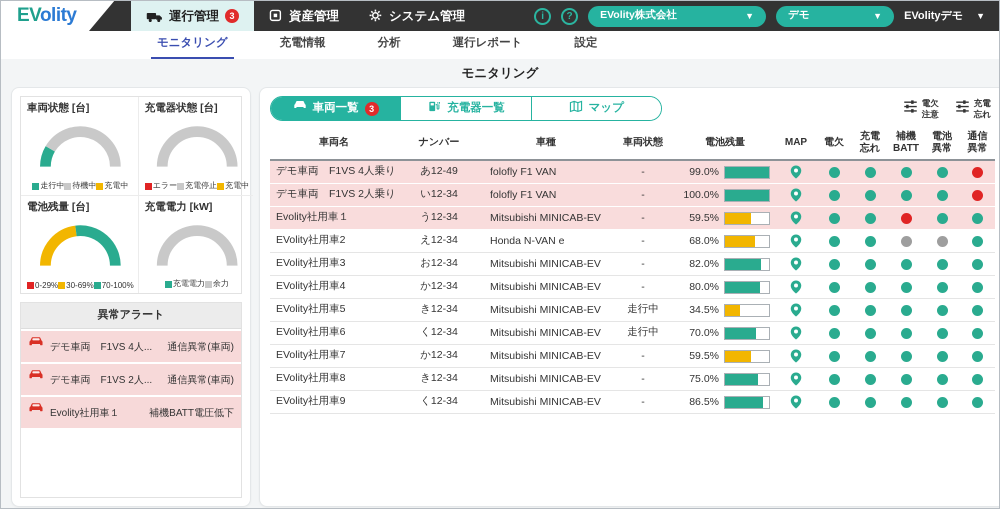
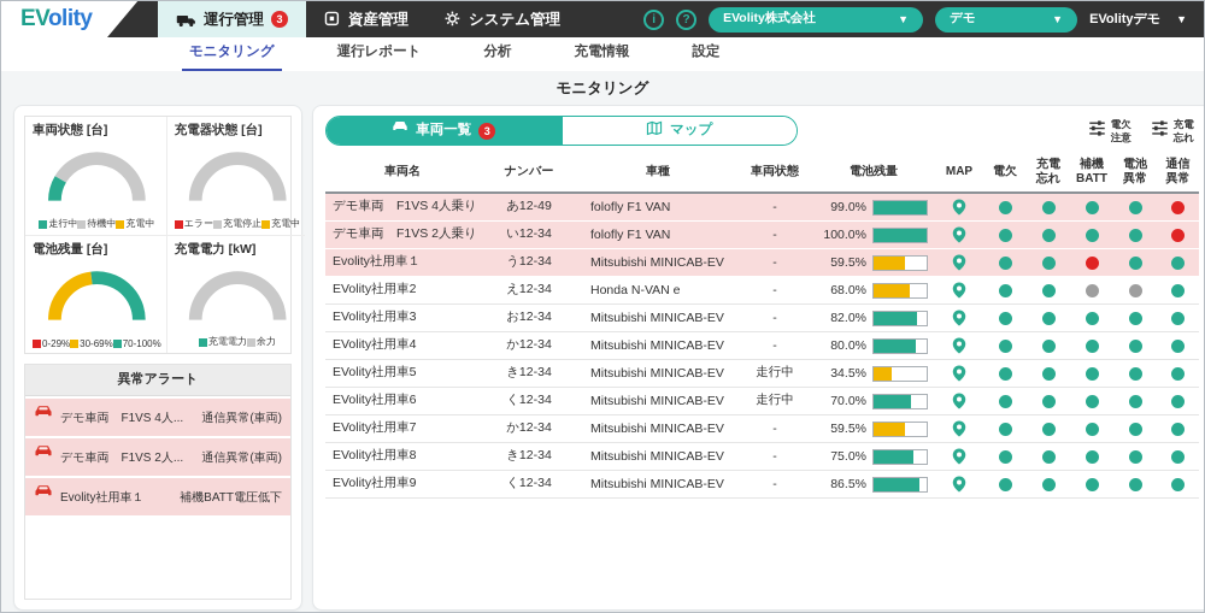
  EVolity
  運行管理
  3
  資産管理
  システム管理
  i
  ?
  EVolity株式会社
  ▼
  デモ
  ▼
  EVolityデモ
  ▼
  モニタリング
- 充電情報
+ 運行レポート
  分析
- 運行レポート
+ 充電情報
  設定
  モニタリング
  車両状態 [台]
  走行中
  待機中
  充電中
  充電器状態 [台]
  エラー
  充電停止
  充電中
  電池残量 [台]
  0-29%
  30-69%
  70-100%
  充電電力 [kW]
  充電電力
  余力
  異常アラート
  デモ車両 F1VS 4人...
  通信異常(車両)
  デモ車両 F1VS 2人...
  通信異常(車両)
  Evolity社用車１
  補機BATT電圧低下
  車両一覧
  3
- 充電器一覧
  マップ
  電欠
  注意
  充電
  忘れ
  車両名
  ナンバー
  車種
  車両状態
  電池残量
  MAP
  電欠
  充電
  忘れ
  補機
  BATT
  電池
  異常
  通信
  異常
  デモ車両 F1VS 4人乗り
  あ12-49
  folofly F1 VAN
  -
  99.0%
  デモ車両 F1VS 2人乗り
  い12-34
  folofly F1 VAN
  -
  100.0%
  Evolity社用車１
  う12-34
  Mitsubishi MINICAB-EV
  -
  59.5%
  EVolity社用車2
  え12-34
  Honda N-VAN e
  -
  68.0%
  EVolity社用車3
  お12-34
  Mitsubishi MINICAB-EV
  -
  82.0%
  EVolity社用車4
  か12-34
  Mitsubishi MINICAB-EV
  -
  80.0%
  EVolity社用車5
  き12-34
  Mitsubishi MINICAB-EV
  走行中
  34.5%
  EVolity社用車6
  く12-34
  Mitsubishi MINICAB-EV
  走行中
  70.0%
  EVolity社用車7
  か12-34
  Mitsubishi MINICAB-EV
  -
  59.5%
  EVolity社用車8
  き12-34
  Mitsubishi MINICAB-EV
  -
  75.0%
  EVolity社用車9
  く12-34
  Mitsubishi MINICAB-EV
  -
  86.5%
